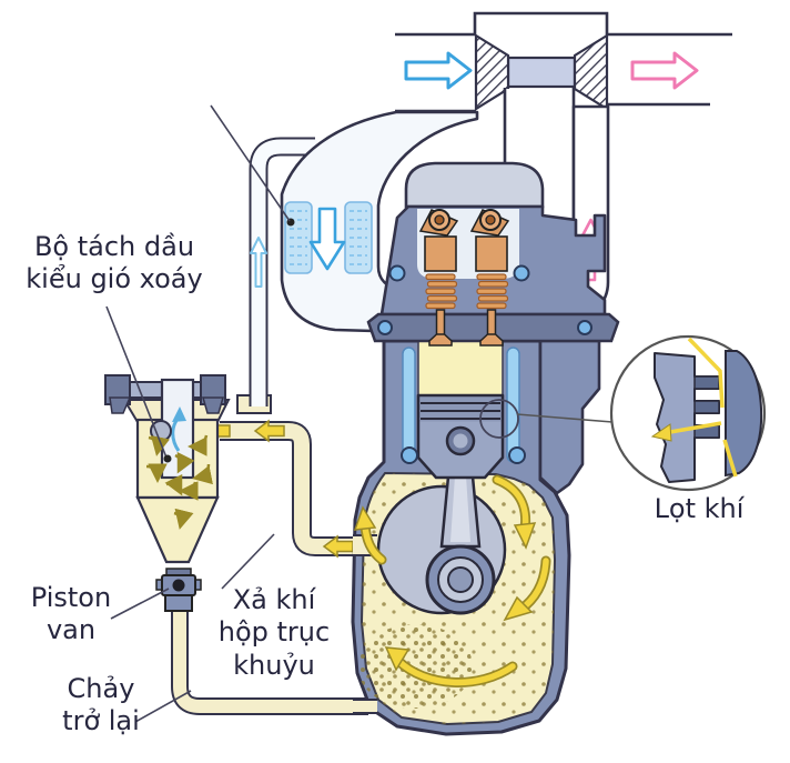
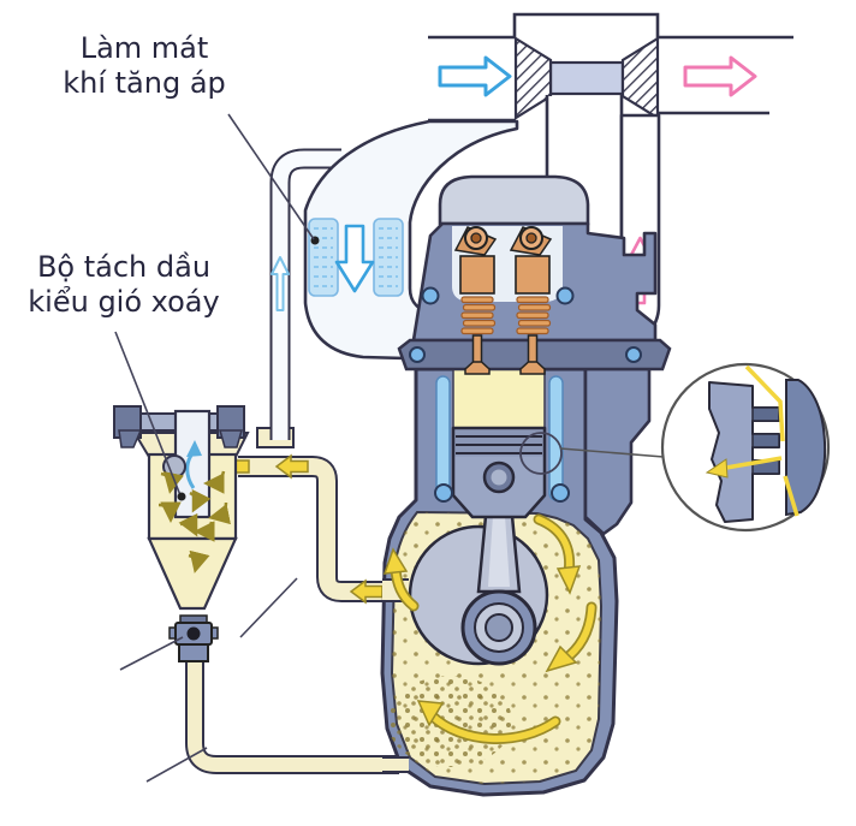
+ Làm mát
+ khí tăng áp
  Bộ tách dầu
  kiểu gió xoáy
- Piston
- van
- Chảy
- trở lại
- Xả khí
- hộp trục
- khuỷu
- Lọt khí
